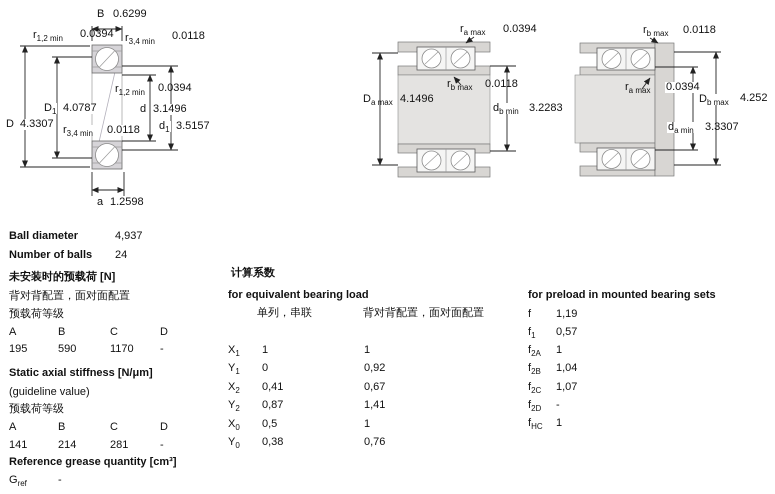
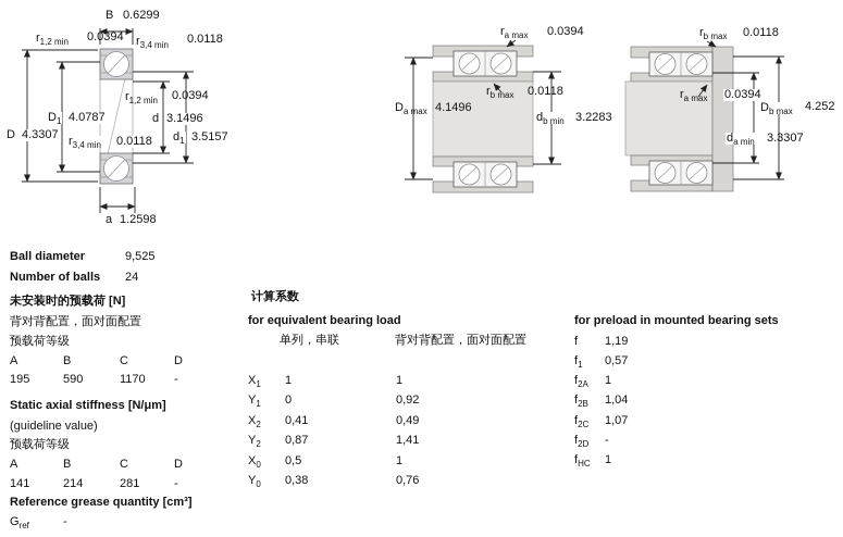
  B
  0.6299
  r1,2 min
  0.0394
  r3,4 min
  0.0118
  r1,2 min
  0.0394
  D1
  4.0787
  d
  3.1496
  D
  4.3307
  d1
  3.5157
  r3,4 min
  0.0118
  a
  1.2598
  ra max
  0.0394
  rb max
  0.0118
  Da max
  4.1496
  db min
  3.2283
  rb max
  0.0118
  ra max
  0.0394
  Db max
  4.252
  da min
  3.3307
- Ball diameter 4,937
+ Ball diameter 9,525
  Number of balls 24
  未安装时的预载荷 [N]
  背对背配置，面对面配置
  预载荷等级
  A B C D
  195 590 1170 -
  Static axial stiffness [N/μm]
  (guideline value)
  预载荷等级
  A B C D
  141 214 281 -
  Reference grease quantity [cm³]
  Gref -
  计算系数
  for equivalent bearing load
  单列，串联 背对背配置，面对面配置
  X1 1 1
  Y1 0 0,92
- X2 0,41 0,67
+ X2 0,41 0,49
  Y2 0,87 1,41
  X0 0,5 1
  Y0 0,38 0,76
  for preload in mounted bearing sets
  f 1,19
  f1 0,57
  f2A 1
  f2B 1,04
  f2C 1,07
  f2D -
  fHC 1
